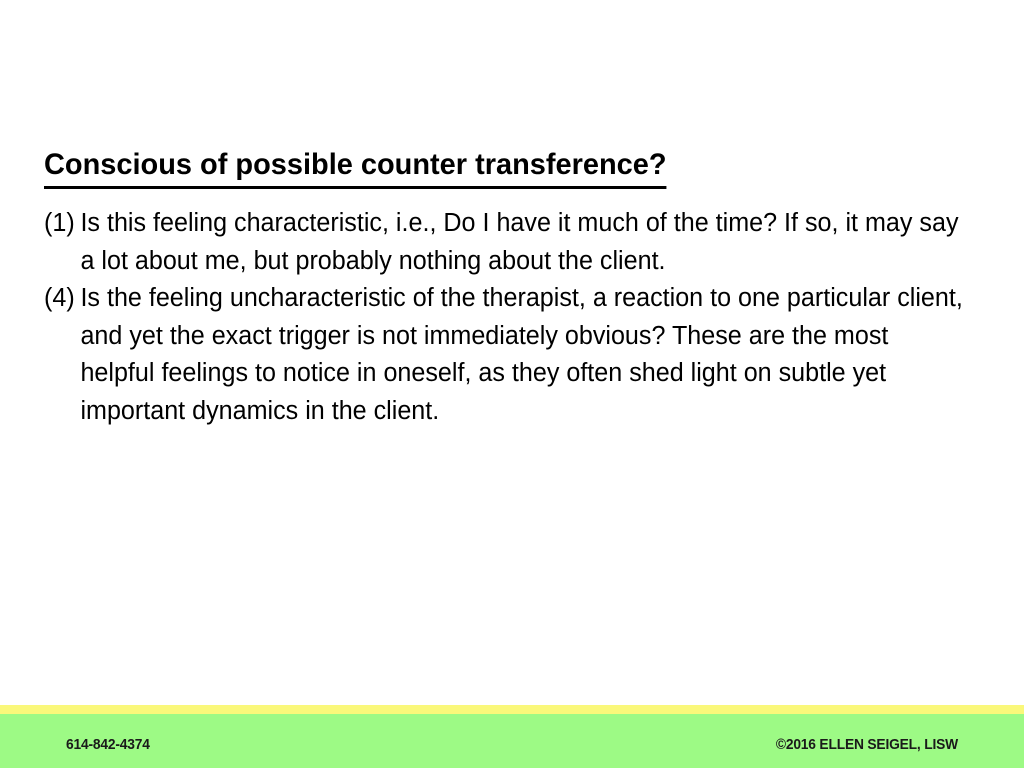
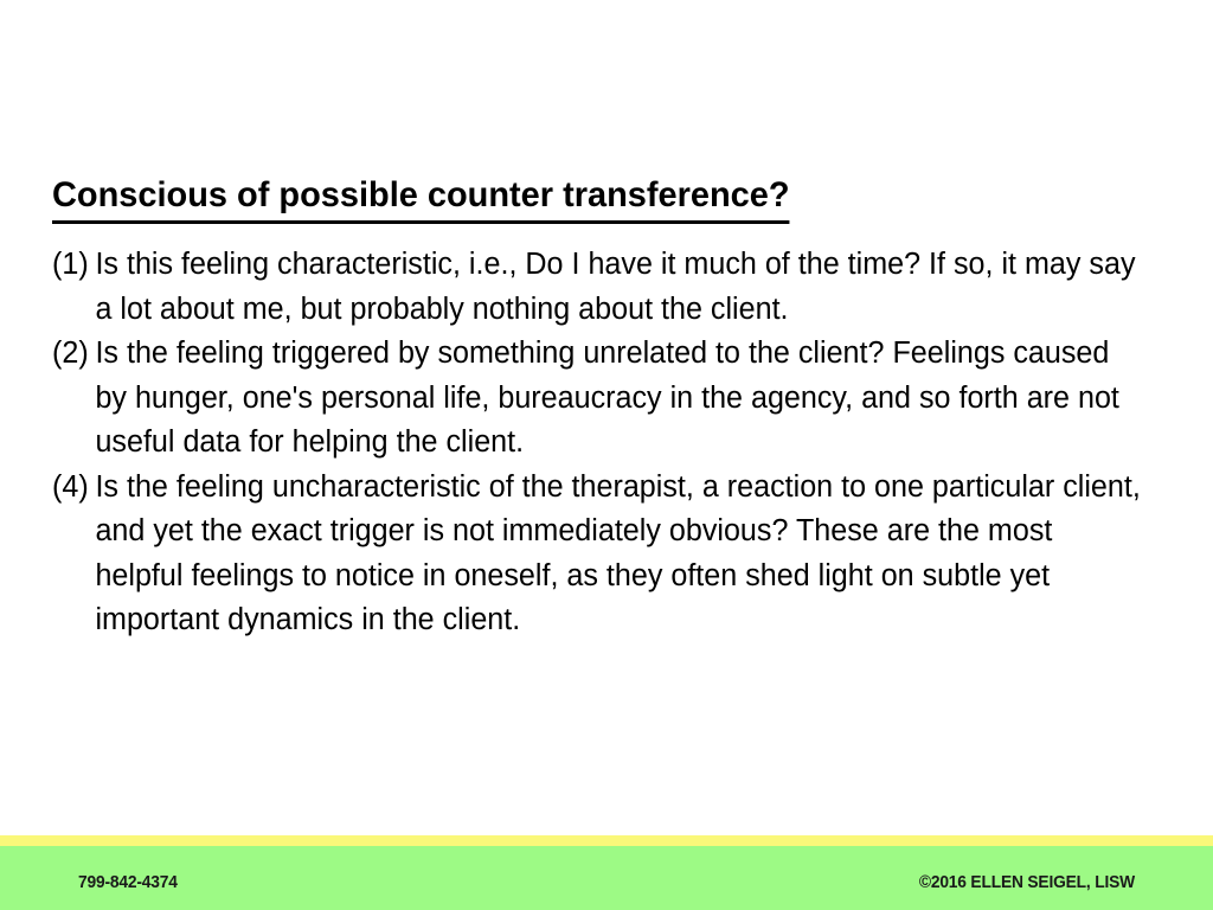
  Conscious of possible counter transference?
  (1)
  Is this feeling characteristic, i.e., Do I have it much of the time? If so, it may say a lot about me, but probably nothing about the client.
+ (2)
+ Is the feeling triggered by something unrelated to the client? Feelings caused by hunger, one's personal life, bureaucracy in the agency, and so forth are not useful data for helping the client.
  (4)
  Is the feeling uncharacteristic of the therapist, a reaction to one particular client, and yet the exact trigger is not immediately obvious? These are the most helpful feelings to notice in oneself, as they often shed light on subtle yet important dynamics in the client.
- 614-842-4374
+ 799-842-4374
  ©2016 ELLEN SEIGEL, LISW
